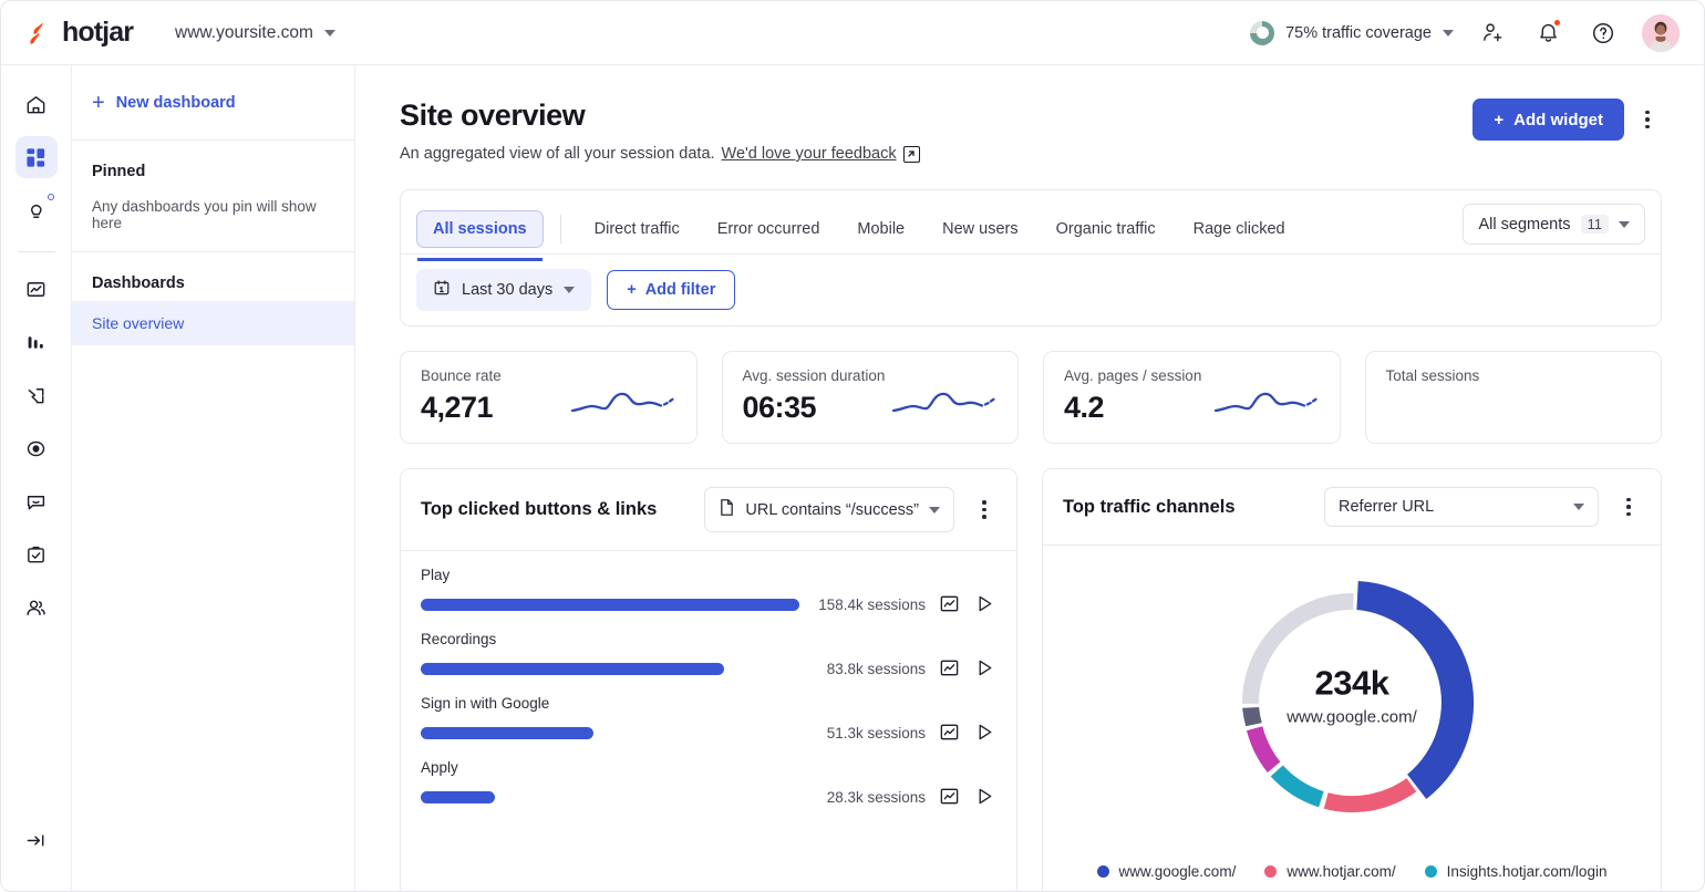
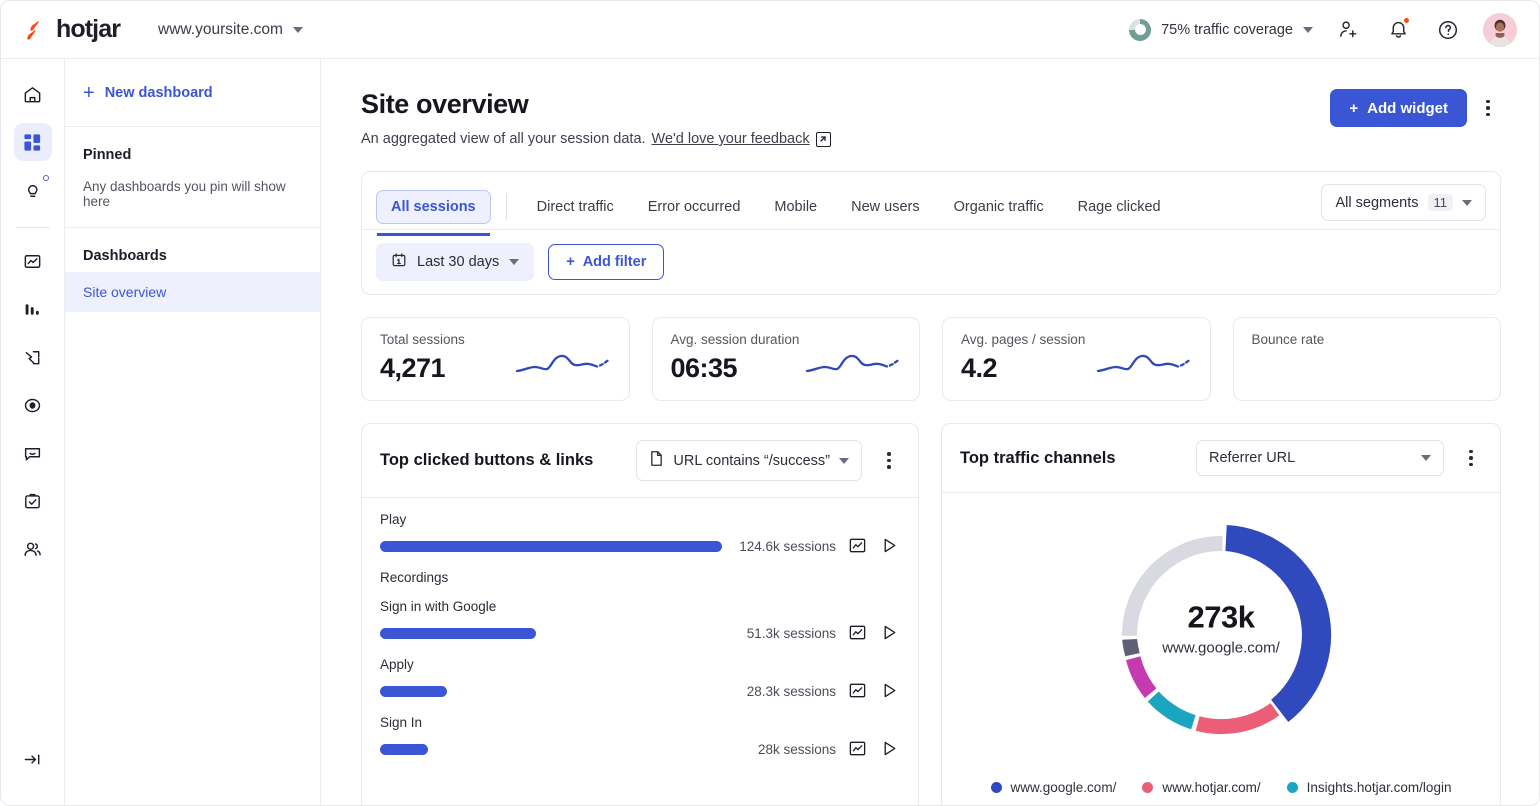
  hotjar
  www.yoursite.com
  75% traffic coverage
  +
  New dashboard
  Pinned
  Any dashboards you pin will show here
  Dashboards
  Site overview
  Site overview
  An aggregated view of all your session data.
  We'd love your feedback
  +
  Add widget
  All sessions
  Direct traffic
  Error occurred
  Mobile
  New users
  Organic traffic
  Rage clicked
  All segments
  11
  Last 30 days
  +
  Add filter
- Bounce rate
+ Total sessions
  4,271
  Avg. session duration
  06:35
  Avg. pages / session
  4.2
- Total sessions
+ Bounce rate
  Top clicked buttons & links
  URL contains “/success”
  Play
- 158.4k sessions
+ 124.6k sessions
  Recordings
- 83.8k sessions
  Sign in with Google
  51.3k sessions
  Apply
  28.3k sessions
+ Sign In
+ 28k sessions
  Top traffic channels
  Referrer URL
- 234k
+ 273k
  www.google.com/
  www.google.com/
  www.hotjar.com/
  Insights.hotjar.com/login
